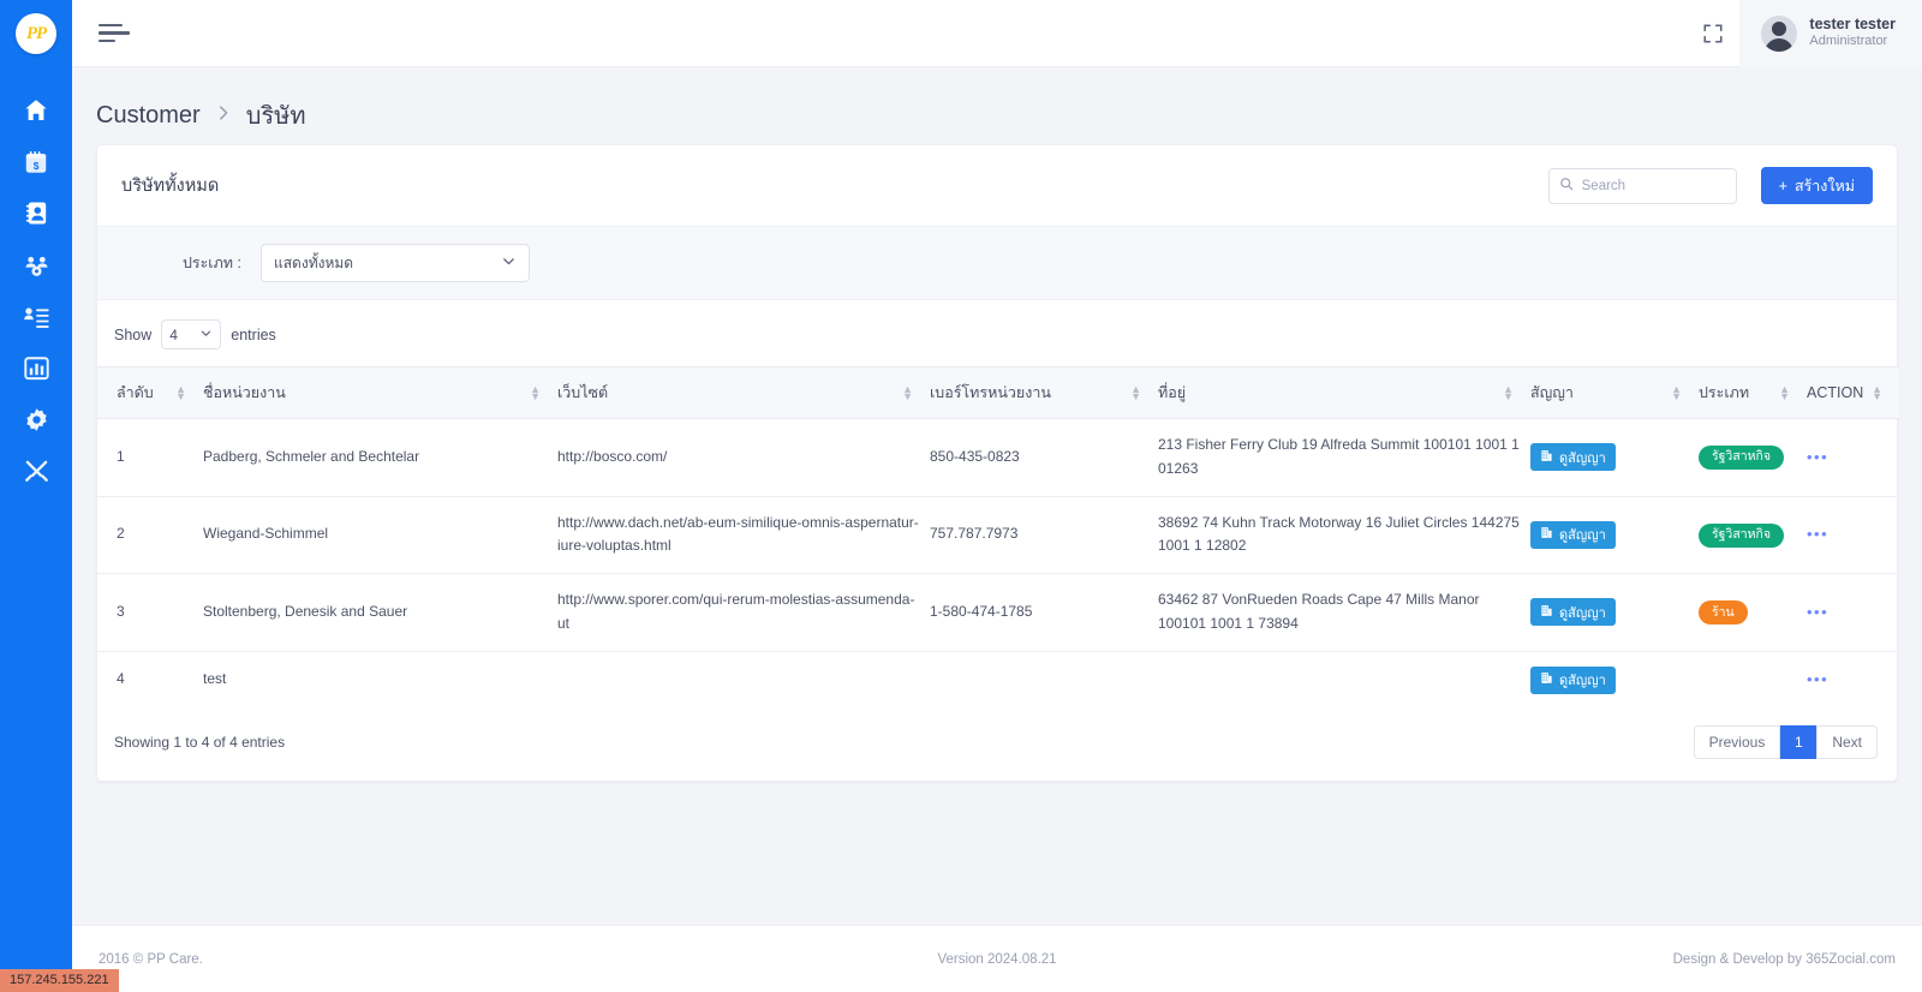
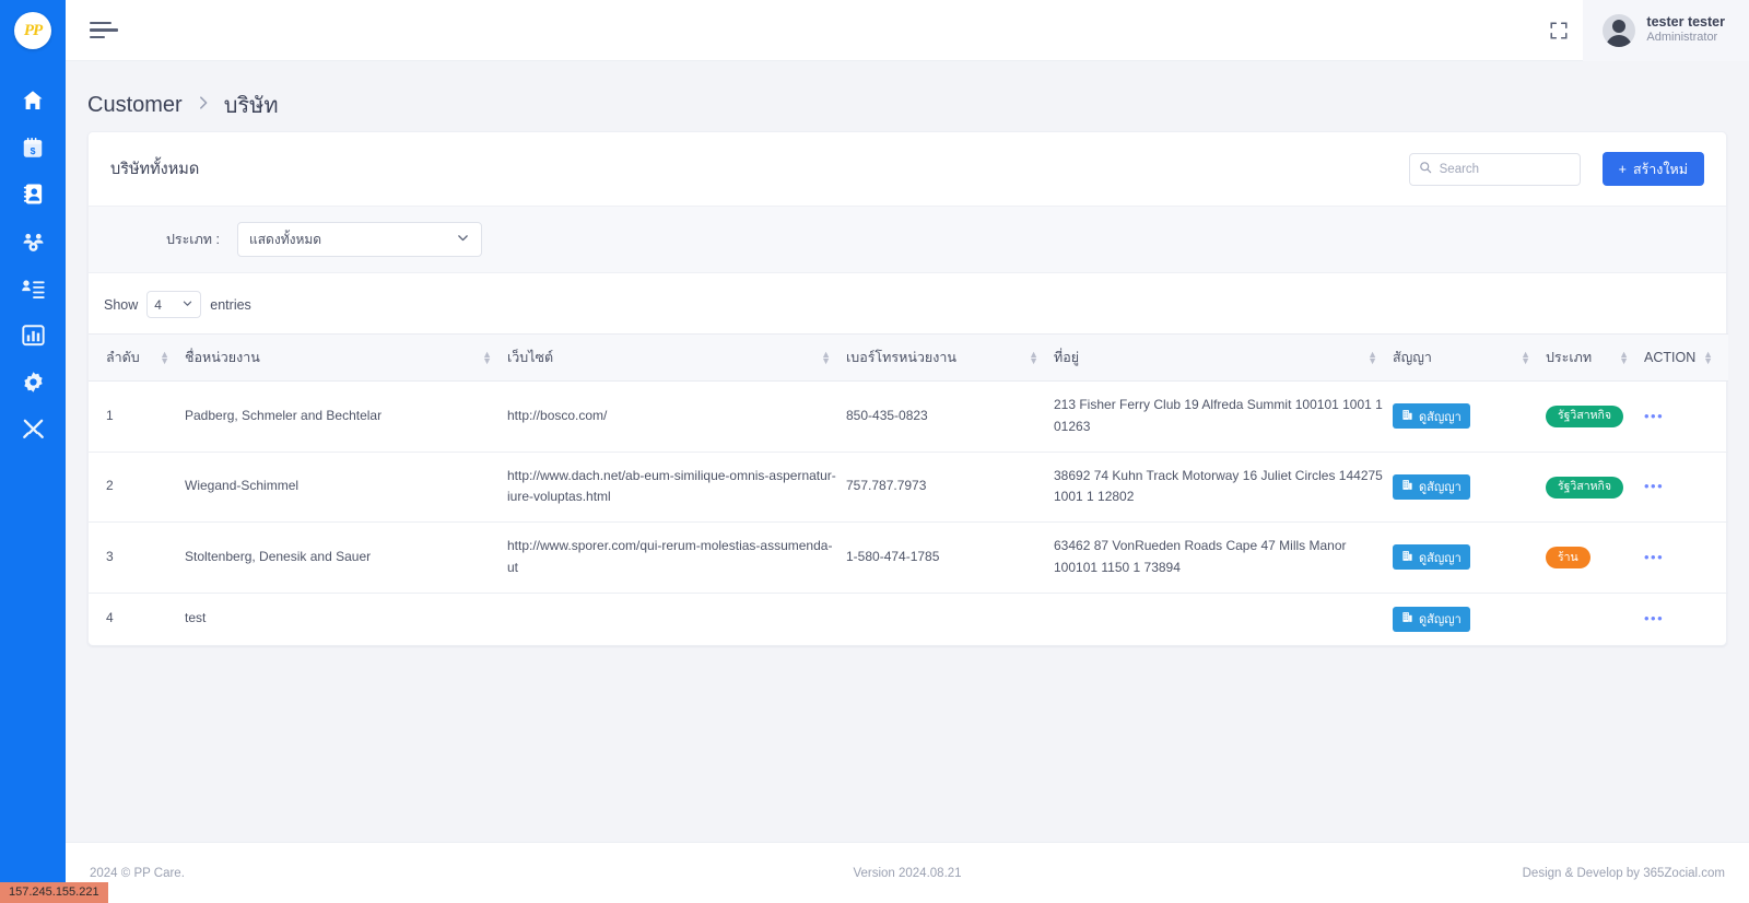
  PP
  $
  tester tester
  Administrator
  Customer
  บริษัท
  บริษัททั้งหมด
  Search
  +
  สร้างใหม่
  ประเภท :
  แสดงทั้งหมด
  Show
  4
  entries
  ลำดับ ▲▼	ชื่อหน่วยงาน ▲▼	เว็บไซต์ ▲▼	เบอร์โทรหน่วยงาน ▲▼	ที่อยู่ ▲▼	สัญญา ▲▼	ประเภท ▲▼	ACTION ▲▼
  1	Padberg, Schmeler and Bechtelar	http://bosco.com/	850-435-0823	213 Fisher Ferry Club 19 Alfreda Summit 100101 1001 1 01263	ดูสัญญา	รัฐวิสาหกิจ	•••
  2	Wiegand-Schimmel	http://www.dach.net/ab-eum-similique-omnis-aspernatur-iure-voluptas.html	757.787.7973	38692 74 Kuhn Track Motorway 16 Juliet Circles 144275 1001 1 12802	ดูสัญญา	รัฐวิสาหกิจ	•••
- 3	Stoltenberg, Denesik and Sauer	http://www.sporer.com/qui-rerum-molestias-assumenda-ut	1-580-474-1785	63462 87 VonRueden Roads Cape 47 Mills Manor 100101 1001 1 73894	ดูสัญญา	ร้าน	•••
+ 3	Stoltenberg, Denesik and Sauer	http://www.sporer.com/qui-rerum-molestias-assumenda-ut	1-580-474-1785	63462 87 VonRueden Roads Cape 47 Mills Manor 100101 1150 1 73894	ดูสัญญา	ร้าน	•••
  4	test				ดูสัญญา		•••
- Showing 1 to 4 of 4 entries
- Previous
- 1
- Next
- 2016 © PP Care.
+ 2024 © PP Care.
  Version 2024.08.21
  Design & Develop by 365Zocial.com
  157.245.155.221
